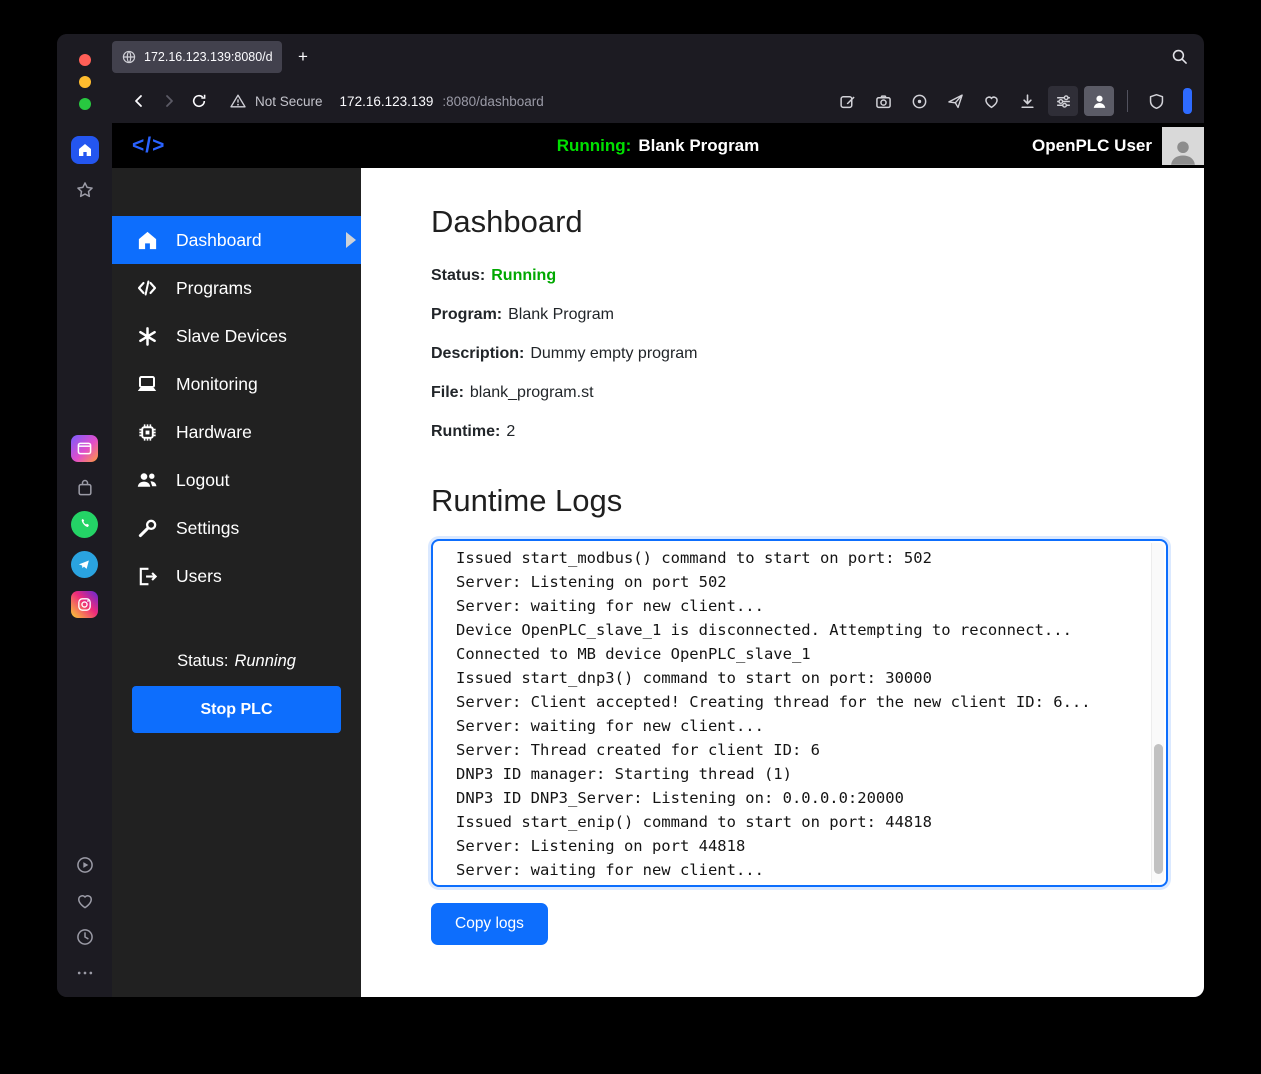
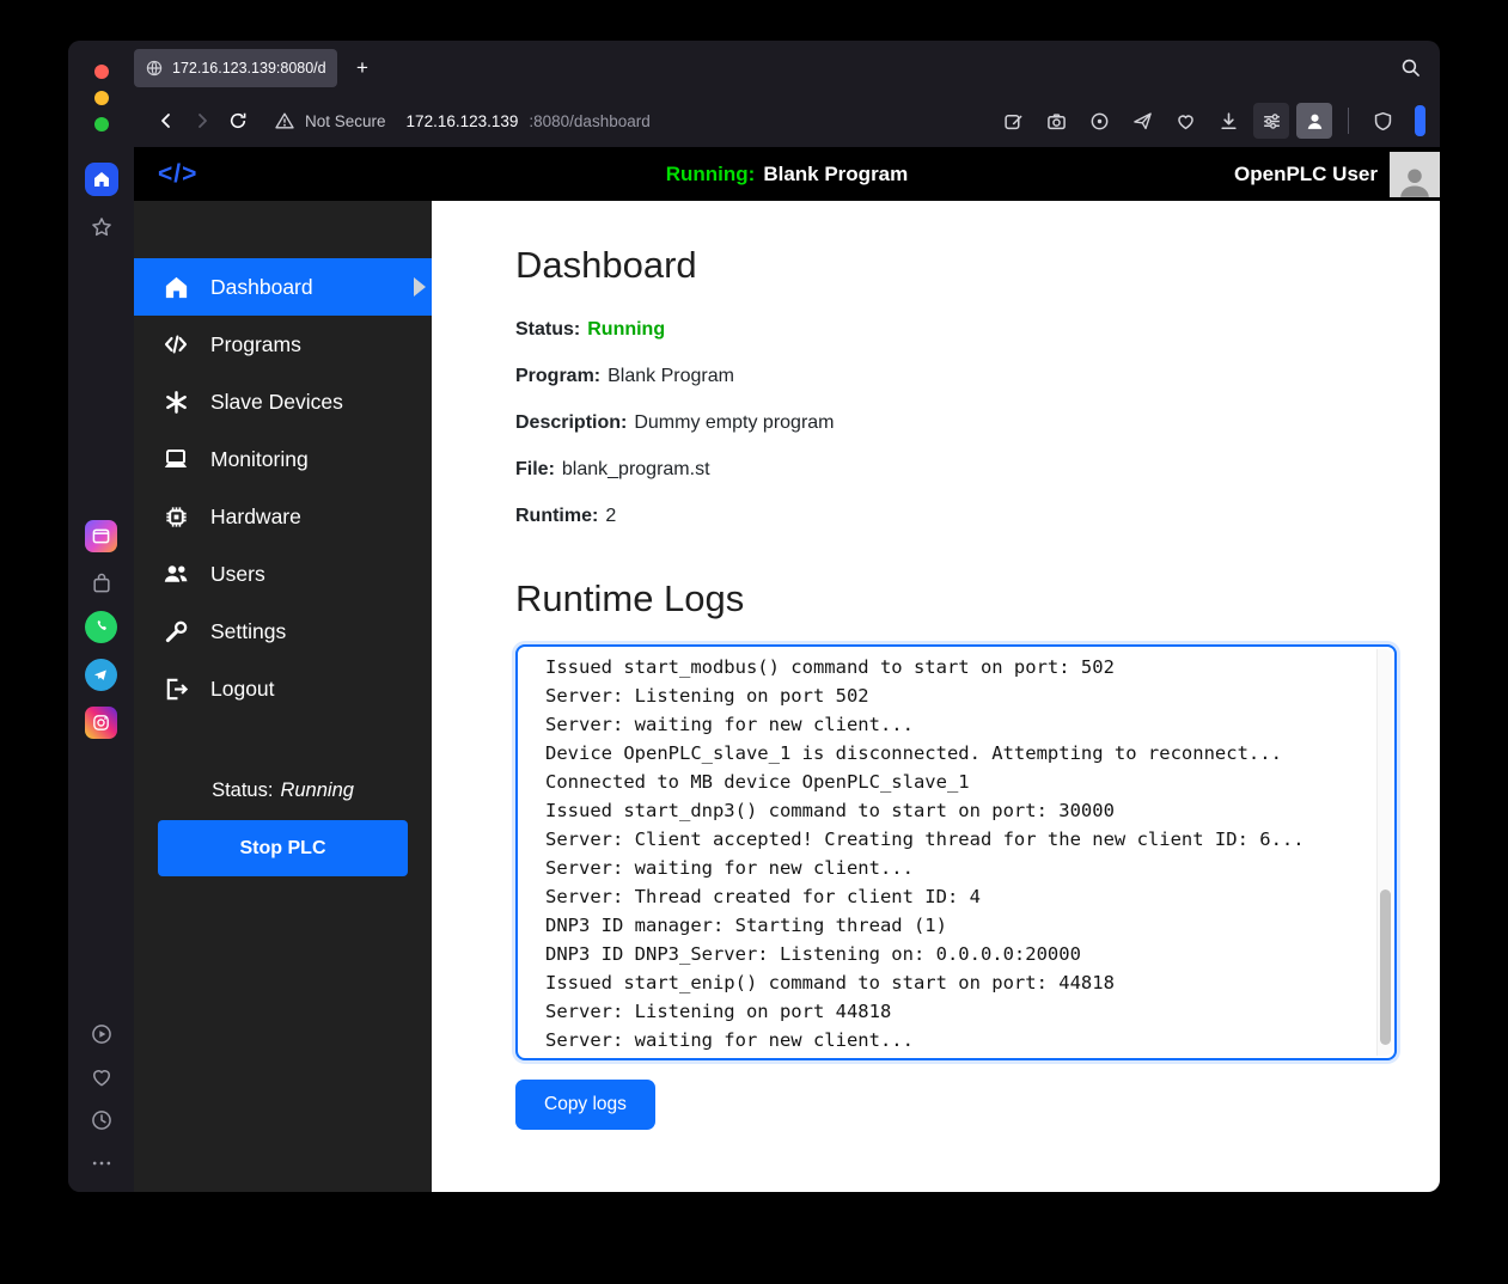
  172.16.123.139:8080/d
  +
  Not Secure
  172.16.123.139
  :8080/dashboard
  </>
  Running: Blank Program
  OpenPLC User
  Dashboard
  Programs
  Slave Devices
  Monitoring
  Hardware
- Logout
+ Users
  Settings
- Users
+ Logout
  Status: Running
  Stop PLC
  Dashboard
  Status: Running
  Program: Blank Program
  Description: Dummy empty program
  File: blank_program.st
  Runtime: 2
  Runtime Logs
  Issued start_modbus() command to start on port: 502
  Server: Listening on port 502
  Server: waiting for new client...
  Device OpenPLC_slave_1 is disconnected. Attempting to reconnect...
  Connected to MB device OpenPLC_slave_1
  Issued start_dnp3() command to start on port: 30000
  Server: Client accepted! Creating thread for the new client ID: 6...
  Server: waiting for new client...
- Server: Thread created for client ID: 6
+ Server: Thread created for client ID: 4
  DNP3 ID manager: Starting thread (1)
  DNP3 ID DNP3_Server: Listening on: 0.0.0.0:20000
  Issued start_enip() command to start on port: 44818
  Server: Listening on port 44818
  Server: waiting for new client...
  Copy logs
